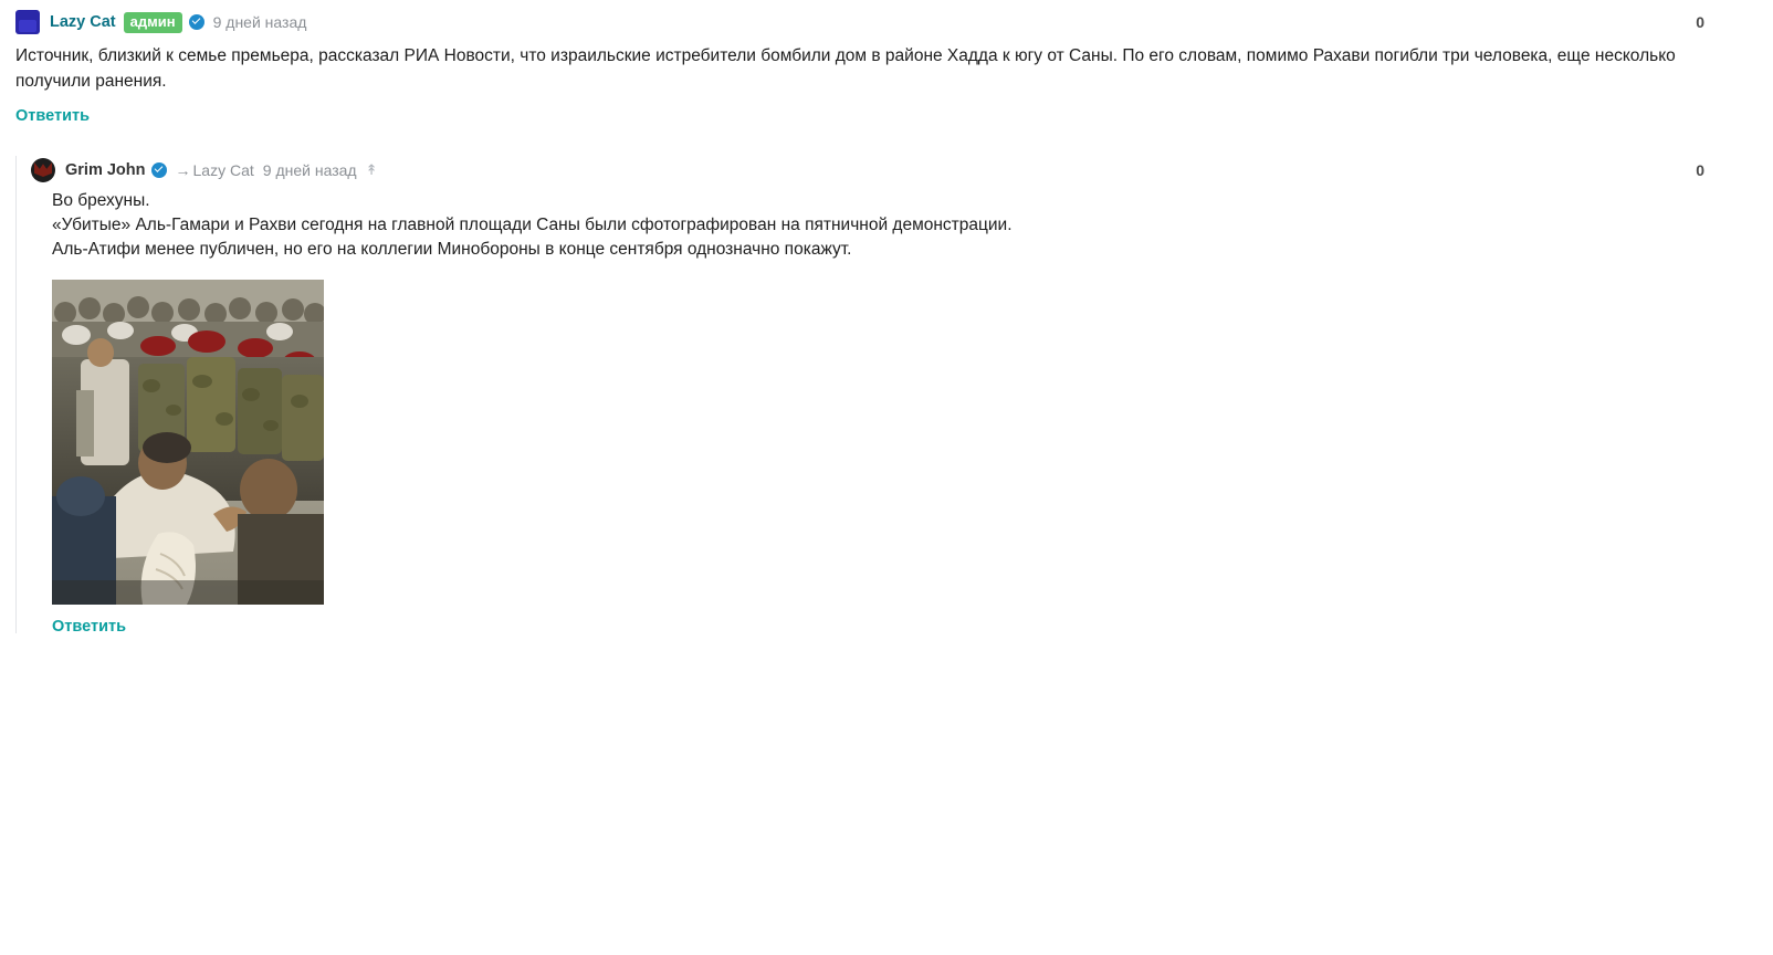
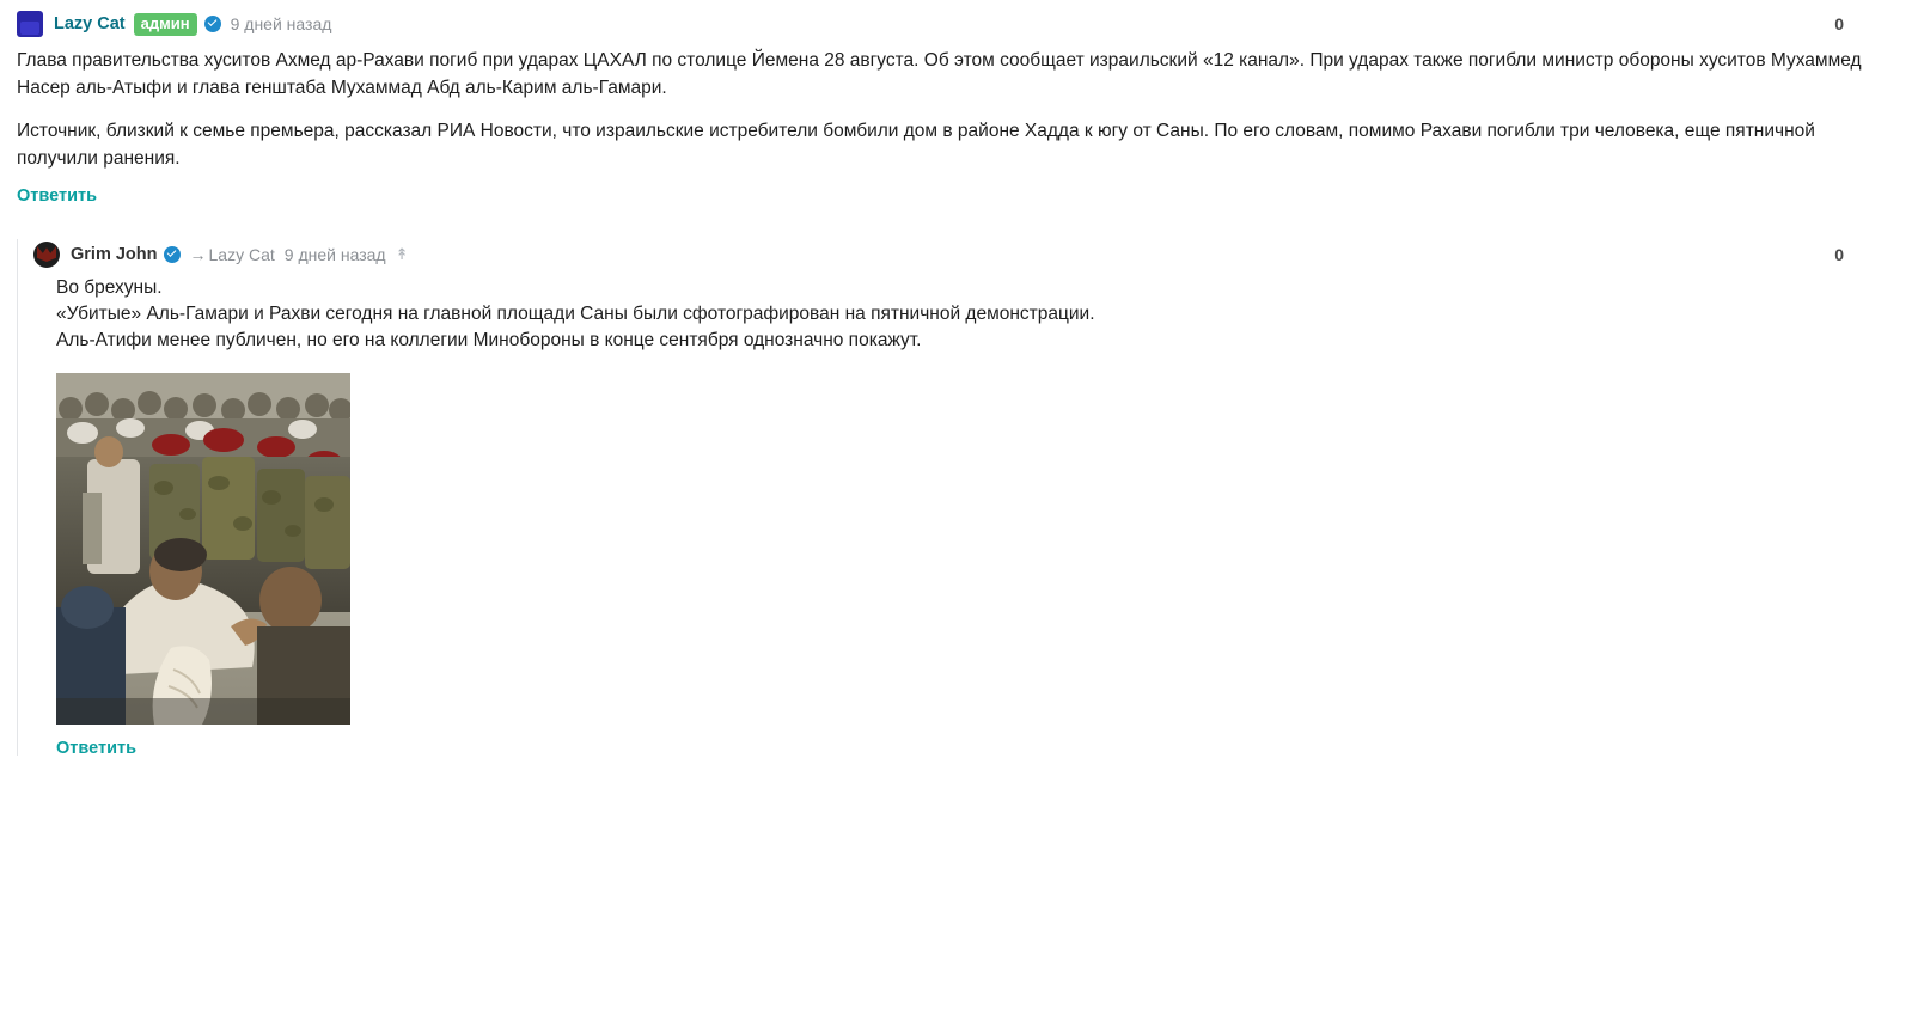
  Lazy Cat
  админ
  9 дней назад
  0
+ Глава правительства хуситов Ахмед ар-Рахави погиб при ударах ЦАХАЛ по столице Йемена 28 августа. Об этом сообщает израильский «12 канал». При ударах также погибли министр обороны хуситов Мухаммед Насер аль-Атыфи и глава генштаба Мухаммад Абд аль-Карим аль-Гамари.
- Источник, близкий к семье премьера, рассказал РИА Новости, что израильские истребители бомбили дом в районе Хадда к югу от Саны. По его словам, помимо Рахави погибли три человека, еще несколько получили ранения.
+ Источник, близкий к семье премьера, рассказал РИА Новости, что израильские истребители бомбили дом в районе Хадда к югу от Саны. По его словам, помимо Рахави погибли три человека, еще пятничной получили ранения.
  Ответить
  Grim John
  → Lazy Cat
  9 дней назад
  ↟
  0
  Во брехуны.
  «Убитые» Аль-Гамари и Рахви сегодня на главной площади Саны были сфотографирован на пятничной демонстрации.
  Аль-Атифи менее публичен, но его на коллегии Минобороны в конце сентября однозначно покажут.
  Ответить
